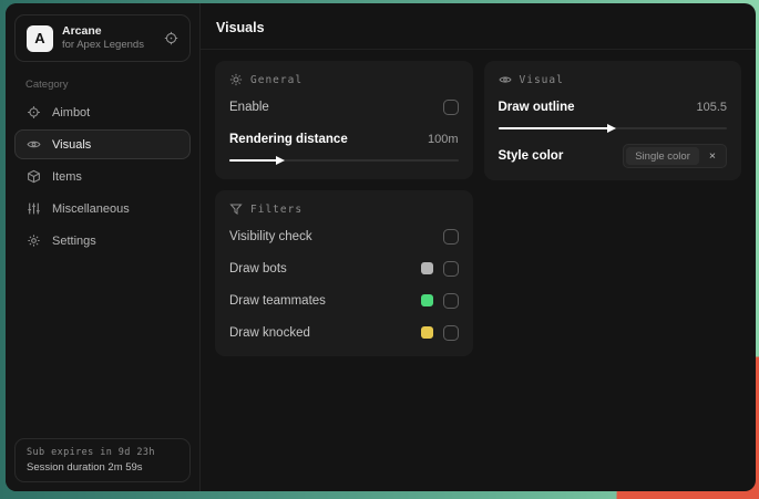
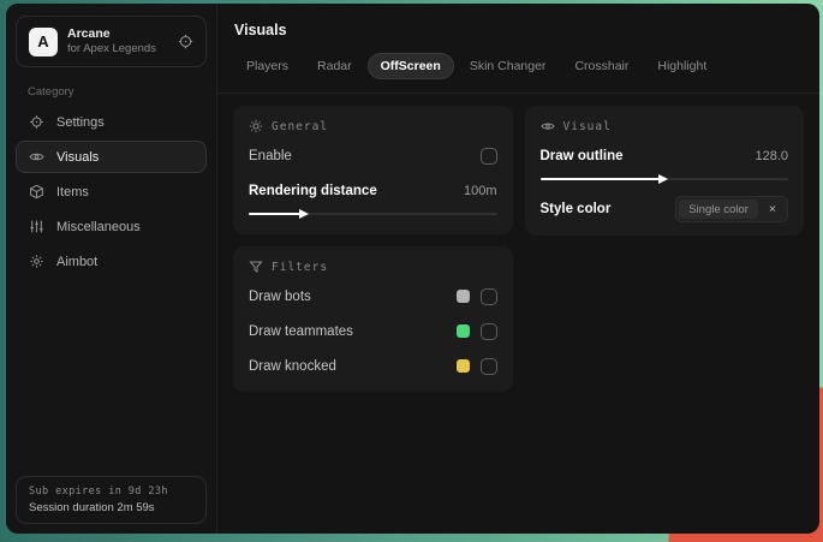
  A
  Arcane
  for Apex Legends
  Category
- Aimbot
+ Settings
  Visuals
  Items
  Miscellaneous
- Settings
+ Aimbot
  Sub expires in 9d 23h
  Session duration 2m 59s
  Visuals
+ Players
+ Radar
+ OffScreen
+ Skin Changer
+ Crosshair
+ Highlight
  General
  Enable
  Rendering distance
  100m
  Filters
- Visibility check
  Draw bots
  Draw teammates
  Draw knocked
  Visual
  Draw outline
- 105.5
+ 128.0
  Style color
  Single color
  ×
